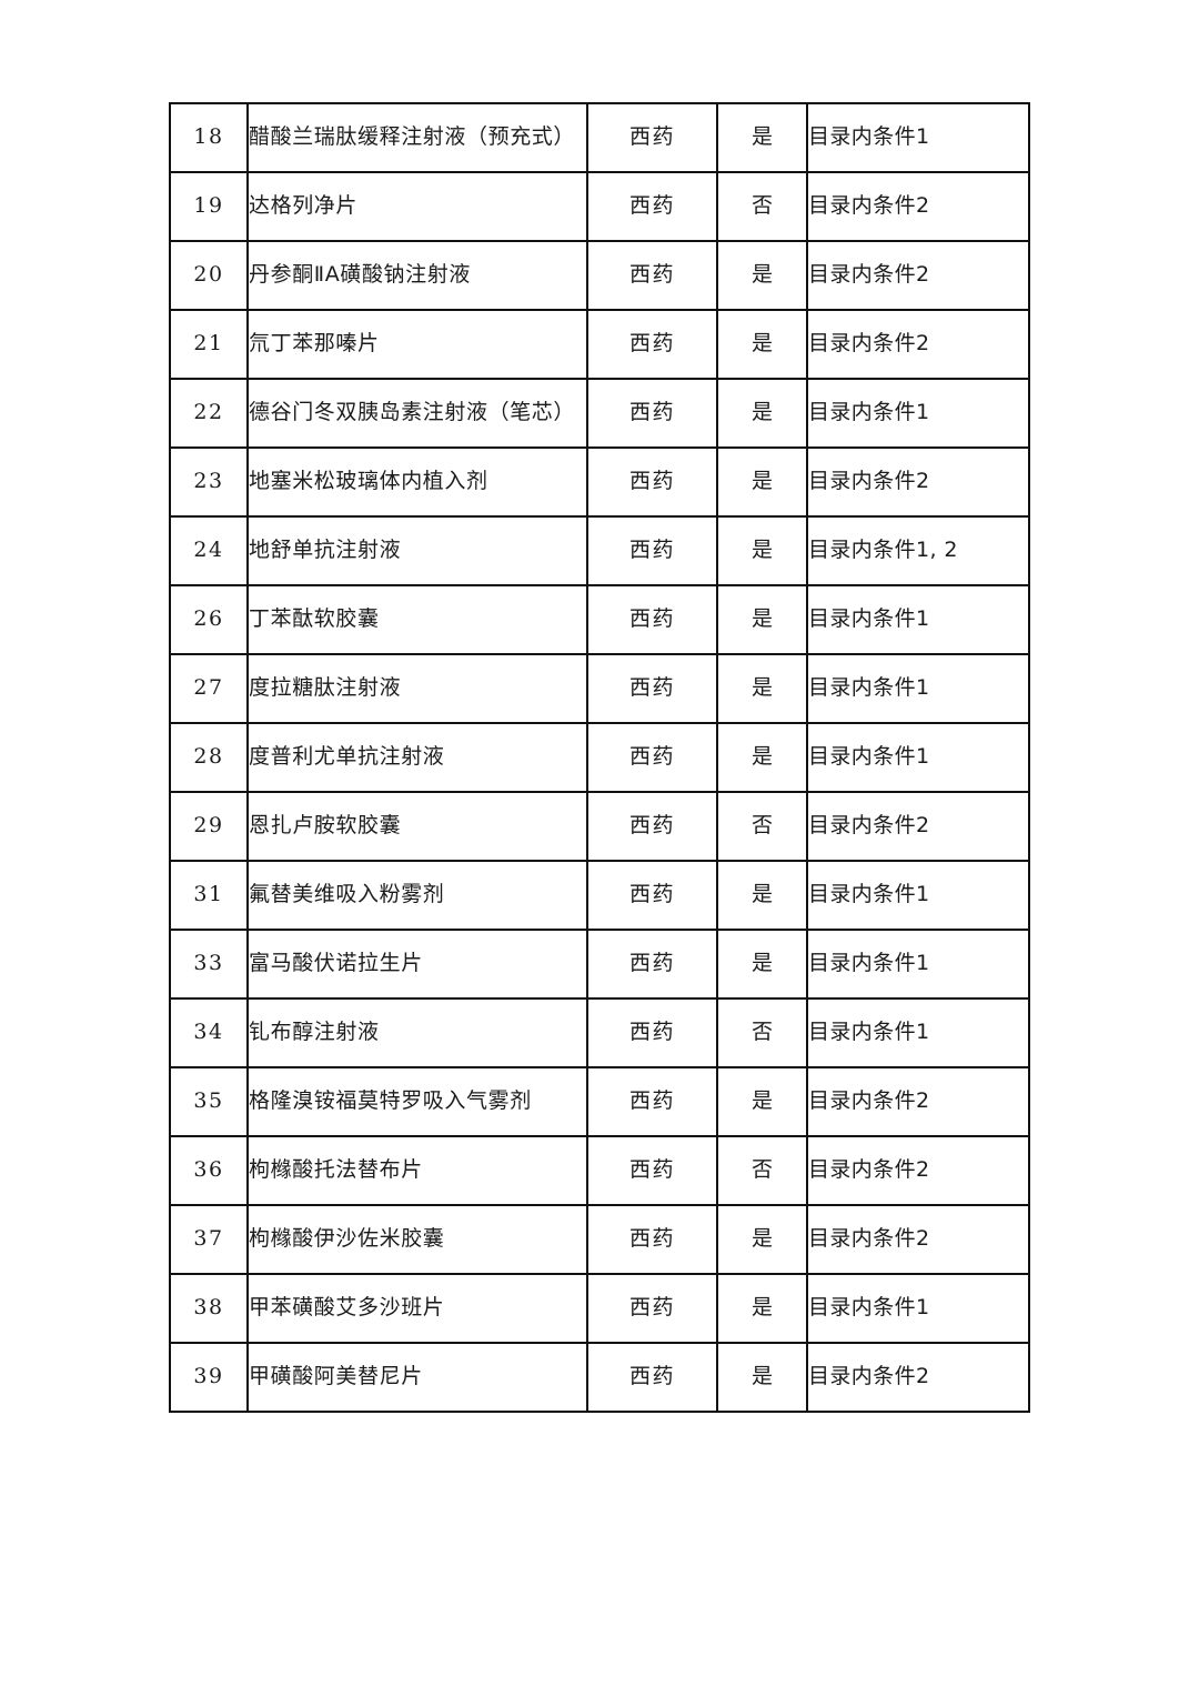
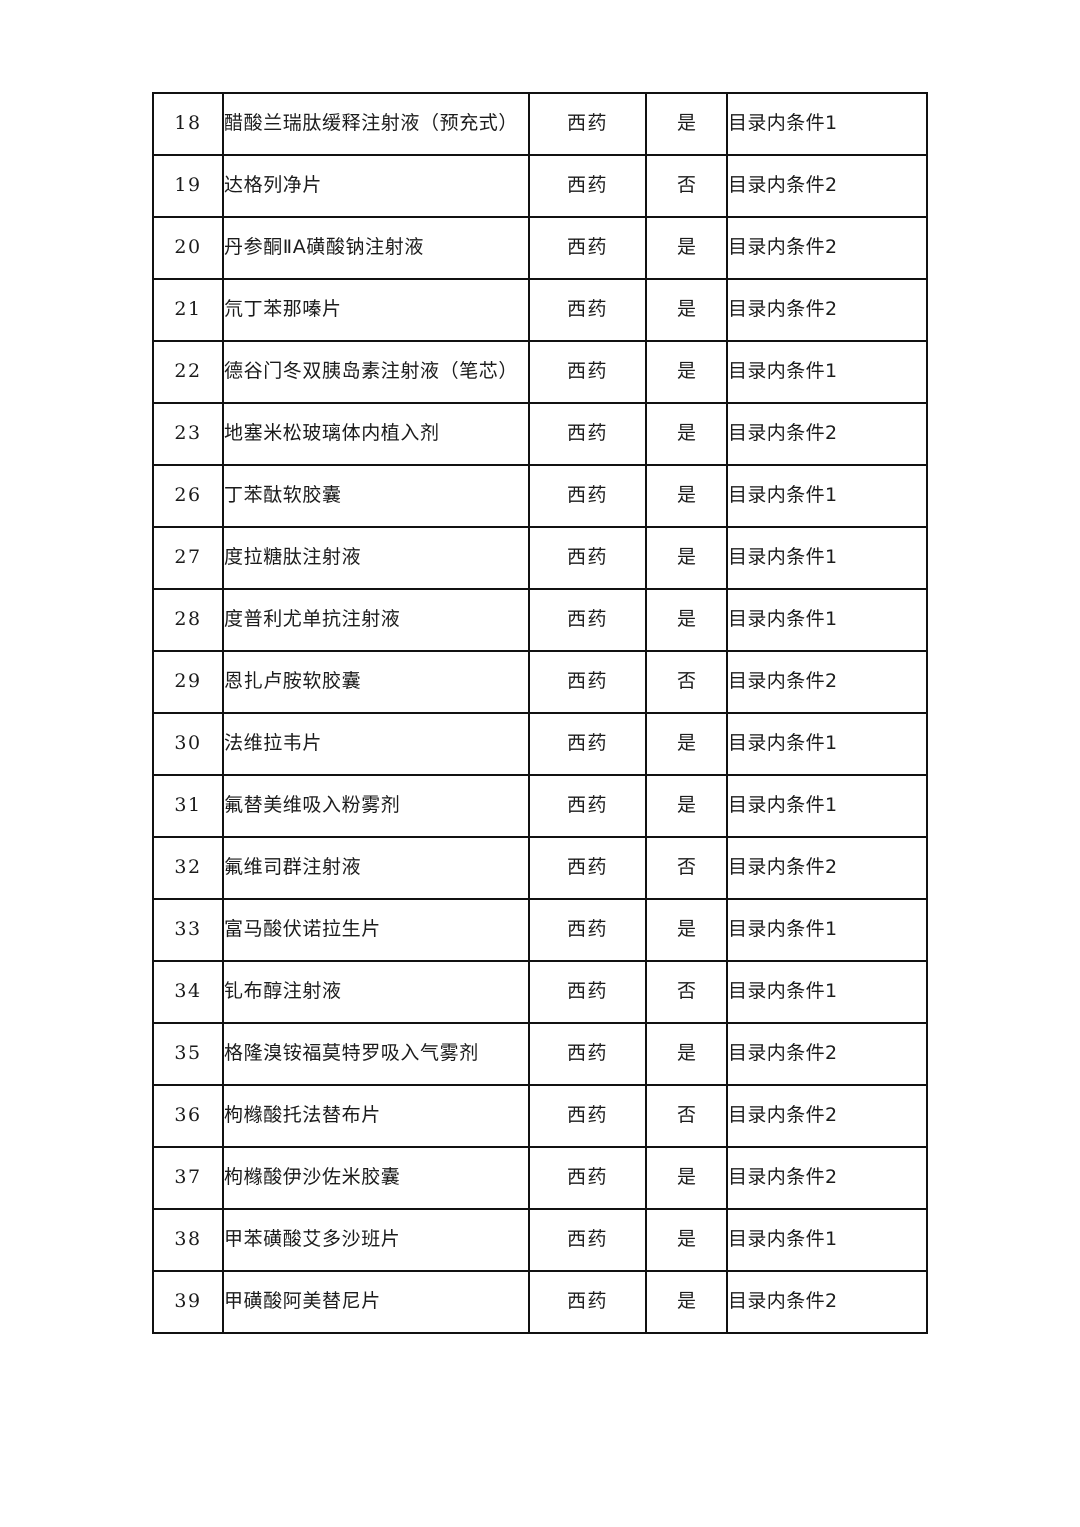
  18	醋酸兰瑞肽缓释注射液（预充式）	西药	是	目录内条件1
  19	达格列净片	西药	否	目录内条件2
  20	丹参酮ⅡA磺酸钠注射液	西药	是	目录内条件2
  21	氘丁苯那嗪片	西药	是	目录内条件2
  22	德谷门冬双胰岛素注射液（笔芯）	西药	是	目录内条件1
  23	地塞米松玻璃体内植入剂	西药	是	目录内条件2
- 24	地舒单抗注射液	西药	是	目录内条件1, 2
  26	丁苯酞软胶囊	西药	是	目录内条件1
  27	度拉糖肽注射液	西药	是	目录内条件1
  28	度普利尤单抗注射液	西药	是	目录内条件1
  29	恩扎卢胺软胶囊	西药	否	目录内条件2
+ 30	法维拉韦片	西药	是	目录内条件1
  31	氟替美维吸入粉雾剂	西药	是	目录内条件1
+ 32	氟维司群注射液	西药	否	目录内条件2
  33	富马酸伏诺拉生片	西药	是	目录内条件1
  34	钆布醇注射液	西药	否	目录内条件1
  35	格隆溴铵福莫特罗吸入气雾剂	西药	是	目录内条件2
  36	枸橼酸托法替布片	西药	否	目录内条件2
  37	枸橼酸伊沙佐米胶囊	西药	是	目录内条件2
  38	甲苯磺酸艾多沙班片	西药	是	目录内条件1
  39	甲磺酸阿美替尼片	西药	是	目录内条件2
